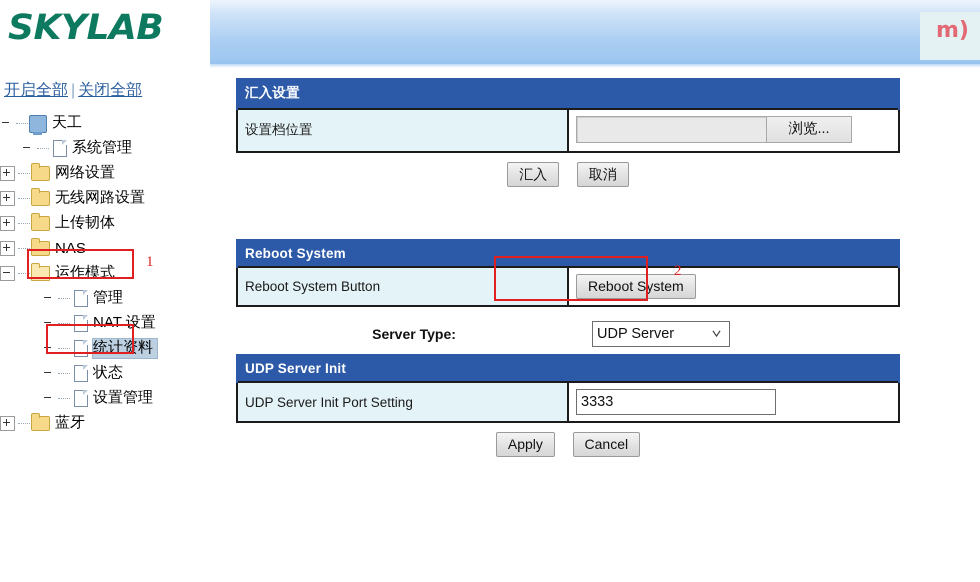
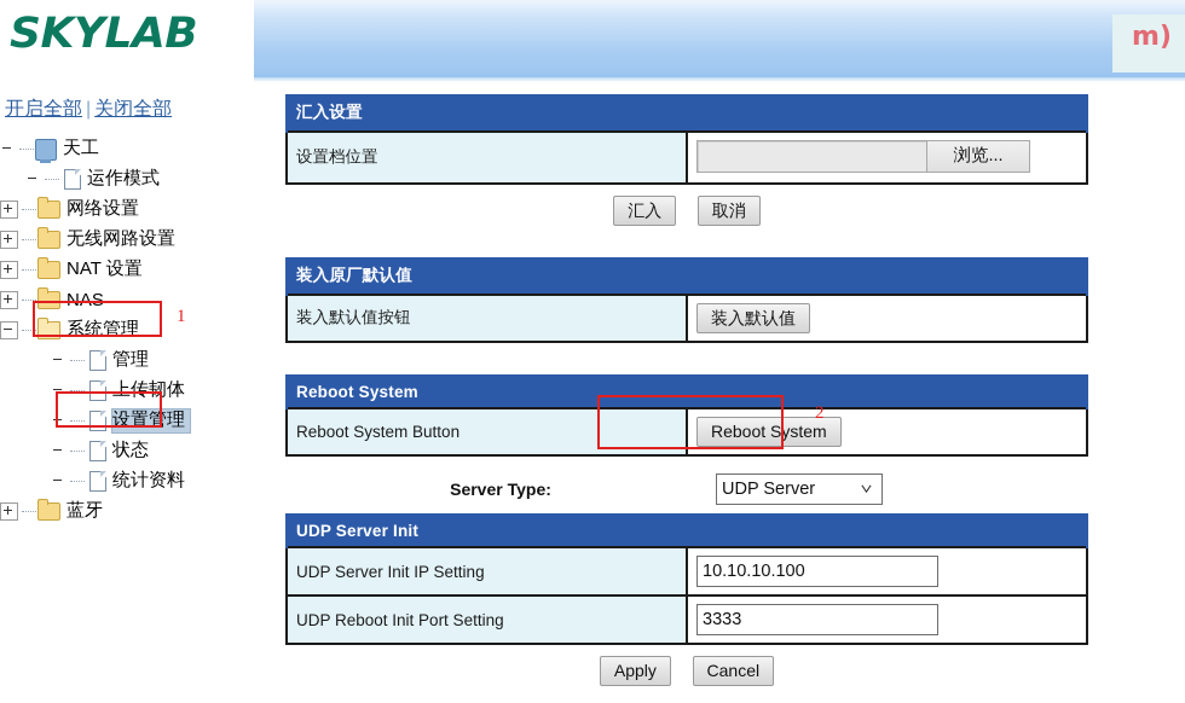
  SKYLAB
  m)
  开启全部 | 关闭全部
  天工
- 系统管理
+ 运作模式
  网络设置
  无线网路设置
- 上传韧体
+ NAT 设置
  NAS
- 运作模式
+ 系统管理
  管理
- NAT 设置
+ 上传韧体
- 统计资料
+ 设置管理
  状态
- 设置管理
+ 统计资料
  蓝牙
  1
  汇入设置
  设置档位置	浏览...
  汇入 取消
+ 装入原厂默认值
+ 装入默认值按钮	装入默认值
  Reboot System
  Reboot System Button	Reboot System
  2
  Server Type:
  UDP Server
  UDP Server Init
+ UDP Server Init IP Setting	10.10.10.100
- UDP Server Init Port Setting	3333
+ UDP Reboot Init Port Setting	3333
  Apply Cancel
